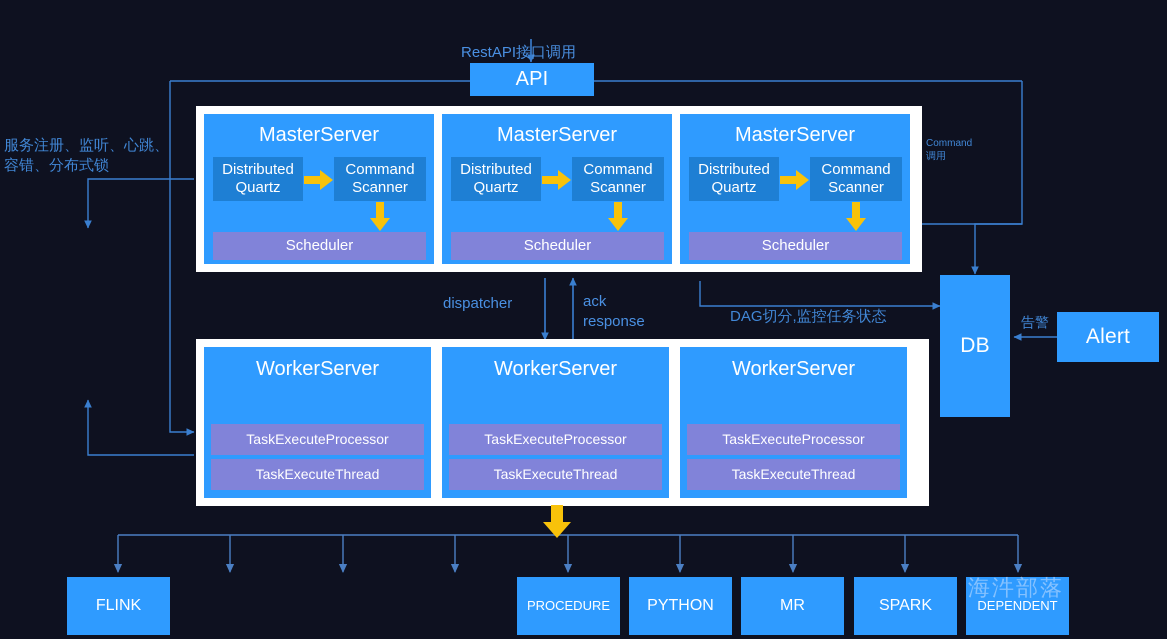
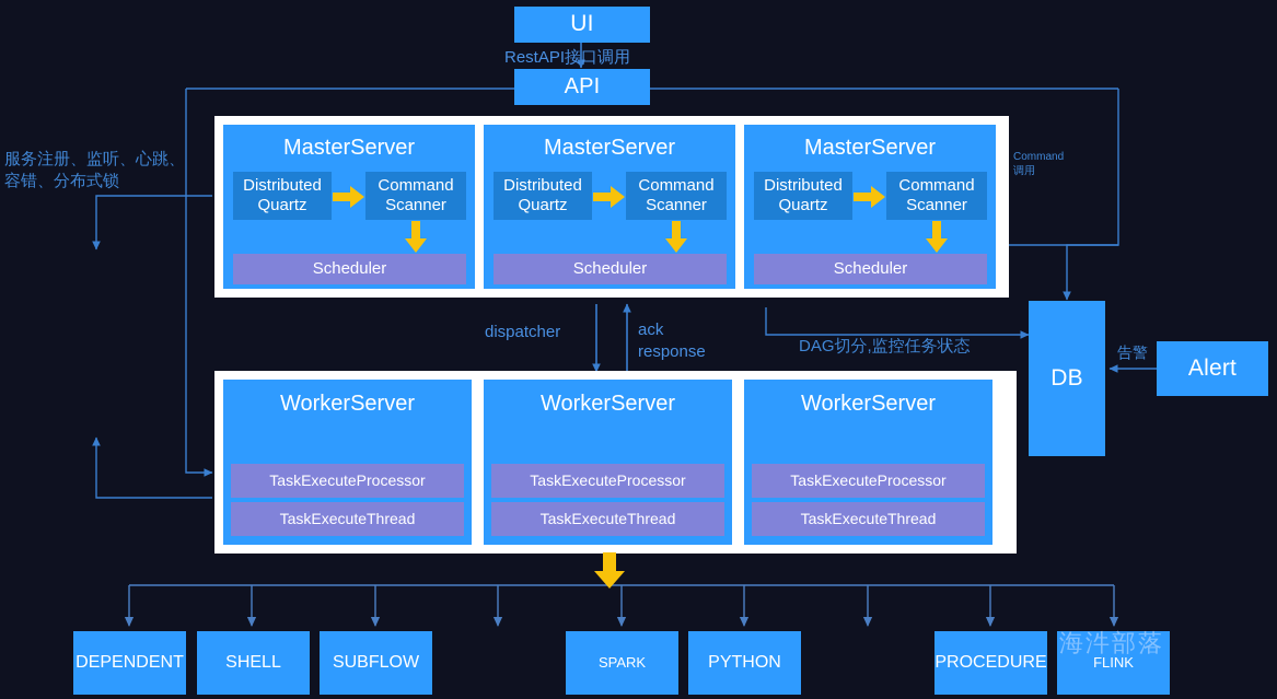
+ UI
  RestAPI接口调用
  API
  服务注册、监听、心跳、容错、分布式锁
  MasterServer
  Distributed Quartz
  Command Scanner
  Scheduler
  MasterServer
  Distributed Quartz
  Command Scanner
  Scheduler
  MasterServer
  Distributed Quartz
  Command Scanner
  Scheduler
  dispatcher
  ack response
  DAG切分,监控任务状态
  Command
  调用
  告警
  DB
  Alert
  WorkerServer
  TaskExecuteProcessor
  TaskExecuteThread
  WorkerServer
  TaskExecuteProcessor
  TaskExecuteThread
  WorkerServer
  TaskExecuteProcessor
  TaskExecuteThread
- FLINK
+ DEPENDENT
+ SHELL
+ SUBFLOW
- PROCEDURE
+ SPARK
  PYTHON
- MR
- SPARK
+ PROCEDURE
- DEPENDENT
+ FLINK
  海汼部落
